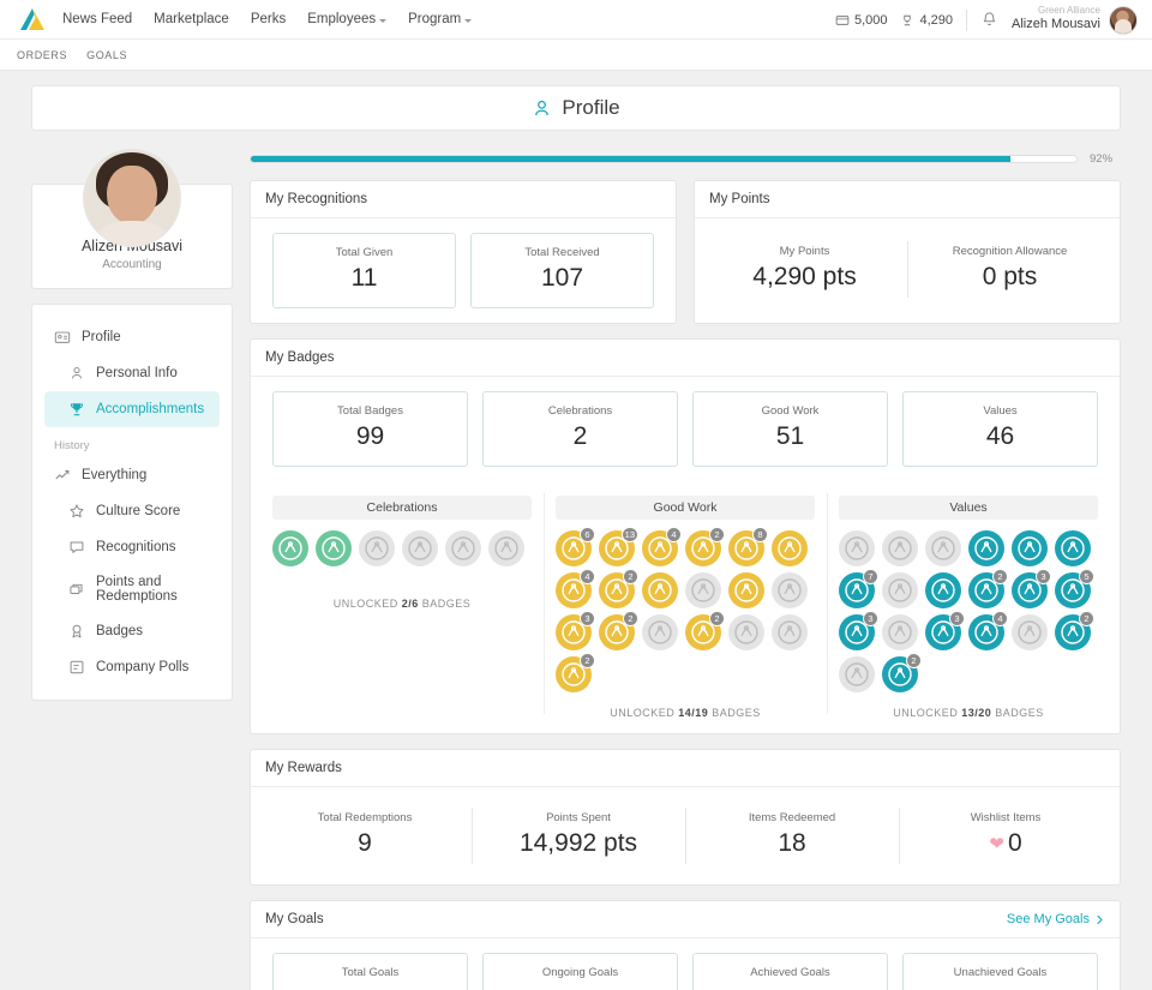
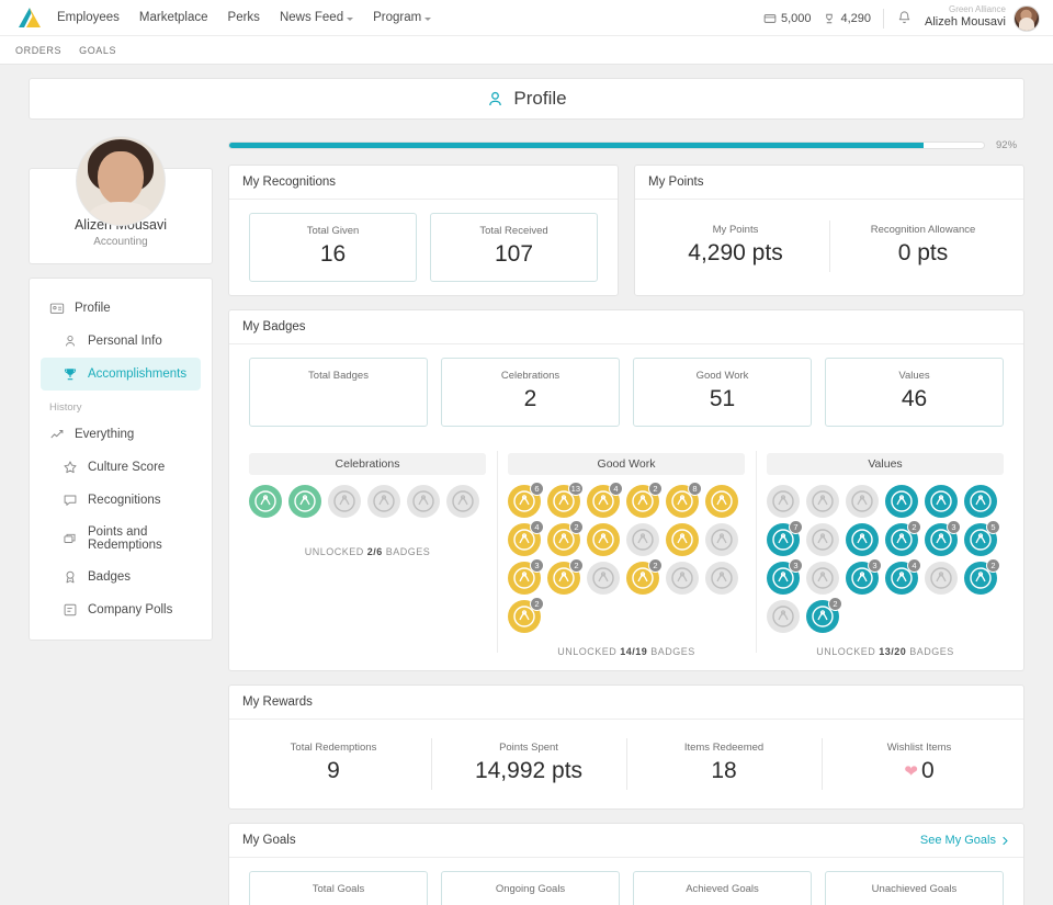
- News Feed
+ Employees
  Marketplace
  Perks
- Employees
+ News Feed
  Program
  5,000
  4,290
  Green Alliance
  Alizeh Mousavi
  ORDERS
  GOALS
  Profile
  Alizehousavi
  Accounting
  Profile
  Personal Info
  Accomplishments
  History
  Everything
  Culture Score
  Recognitions
  Points and Redemptions
  Badges
  Company Polls
  92%
  My Recognitions
  Total Given
- 11
+ 16
  Total Received
  107
  My Points
  My Points
  4,290 pts
  Recognition Allowance
  0 pts
  My Badges
  Total Badges
- 99
  Celebrations
  2
  Good Work
  51
  Values
  46
  Celebrations
  UNLOCKED 2/6 BADGES
  Good Work
  6
  13
  4
  2
  8
  4
  2
  3
  2
  2
  2
  UNLOCKED 14/19 BADGES
  Values
  7
  2
  3
  5
  3
  3
  4
  2
  2
  UNLOCKED 13/20 BADGES
  My Rewards
  Total Redemptions
  9
  Points Spent
  14,992 pts
  Items Redeemed
  18
  Wishlist Items
  ❤ 0
  My Goals
  See My Goals
  Total Goals
  Ongoing Goals
  Achieved Goals
  Unachieved Goals
